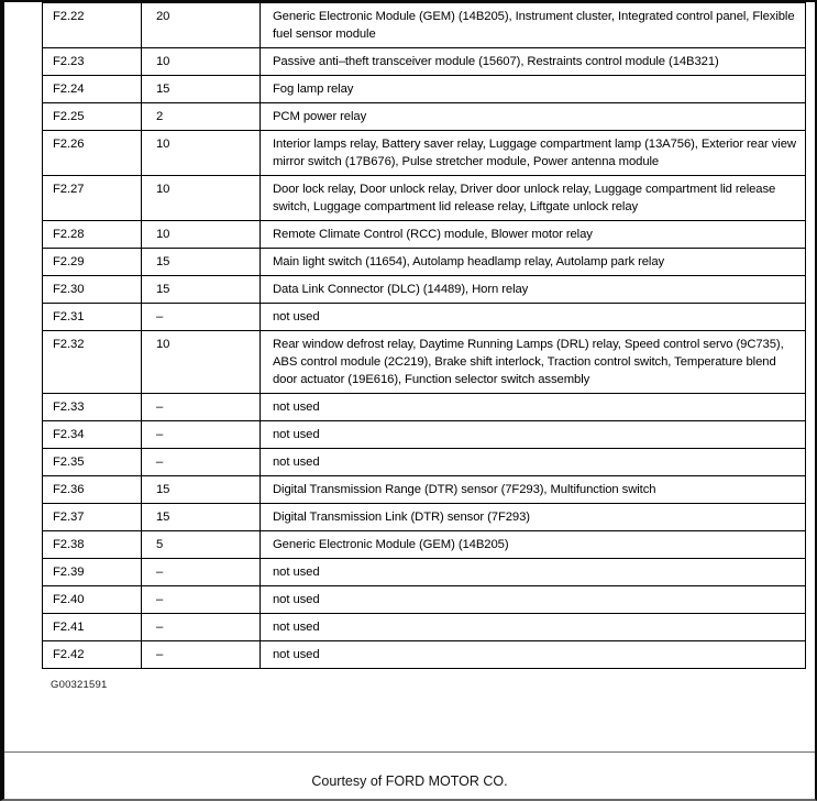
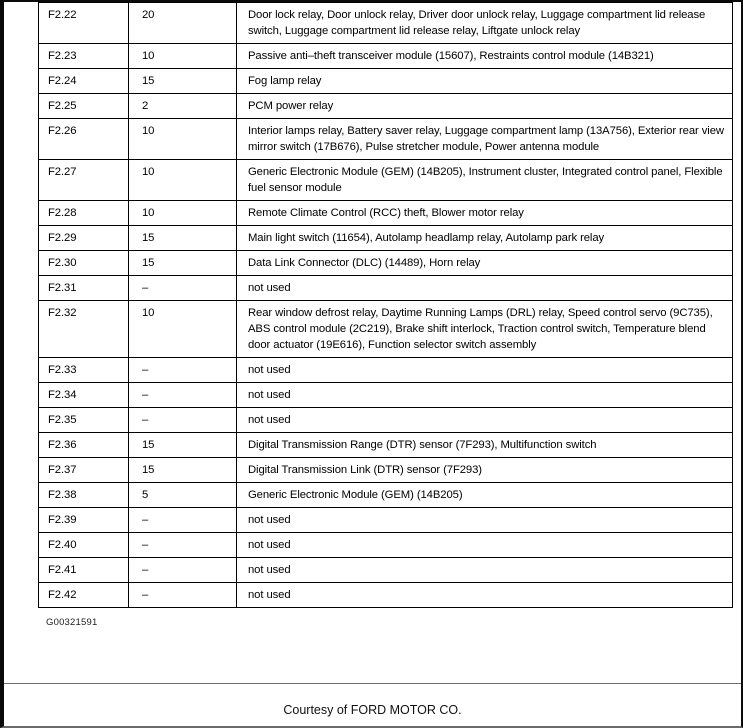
- F2.22	20	Generic Electronic Module (GEM) (14B205), Instrument cluster, Integrated control panel, Flexible fuel sensor module
+ F2.22	20	Door lock relay, Door unlock relay, Driver door unlock relay, Luggage compartment lid release switch, Luggage compartment lid release relay, Liftgate unlock relay
  F2.23	10	Passive anti–theft transceiver module (15607), Restraints control module (14B321)
  F2.24	15	Fog lamp relay
  F2.25	2	PCM power relay
  F2.26	10	Interior lamps relay, Battery saver relay, Luggage compartment lamp (13A756), Exterior rear view mirror switch (17B676), Pulse stretcher module, Power antenna module
- F2.27	10	Door lock relay, Door unlock relay, Driver door unlock relay, Luggage compartment lid release switch, Luggage compartment lid release relay, Liftgate unlock relay
+ F2.27	10	Generic Electronic Module (GEM) (14B205), Instrument cluster, Integrated control panel, Flexible fuel sensor module
- F2.28	10	Remote Climate Control (RCC) module, Blower motor relay
+ F2.28	10	Remote Climate Control (RCC) theft, Blower motor relay
  F2.29	15	Main light switch (11654), Autolamp headlamp relay, Autolamp park relay
  F2.30	15	Data Link Connector (DLC) (14489), Horn relay
  F2.31	–	not used
  F2.32	10	Rear window defrost relay, Daytime Running Lamps (DRL) relay, Speed control servo (9C735), ABS control module (2C219), Brake shift interlock, Traction control switch, Temperature blend door actuator (19E616), Function selector switch assembly
  F2.33	–	not used
  F2.34	–	not used
  F2.35	–	not used
  F2.36	15	Digital Transmission Range (DTR) sensor (7F293), Multifunction switch
  F2.37	15	Digital Transmission Link (DTR) sensor (7F293)
  F2.38	5	Generic Electronic Module (GEM) (14B205)
  F2.39	–	not used
  F2.40	–	not used
  F2.41	–	not used
  F2.42	–	not used
  G00321591
  Courtesy of FORD MOTOR CO.
